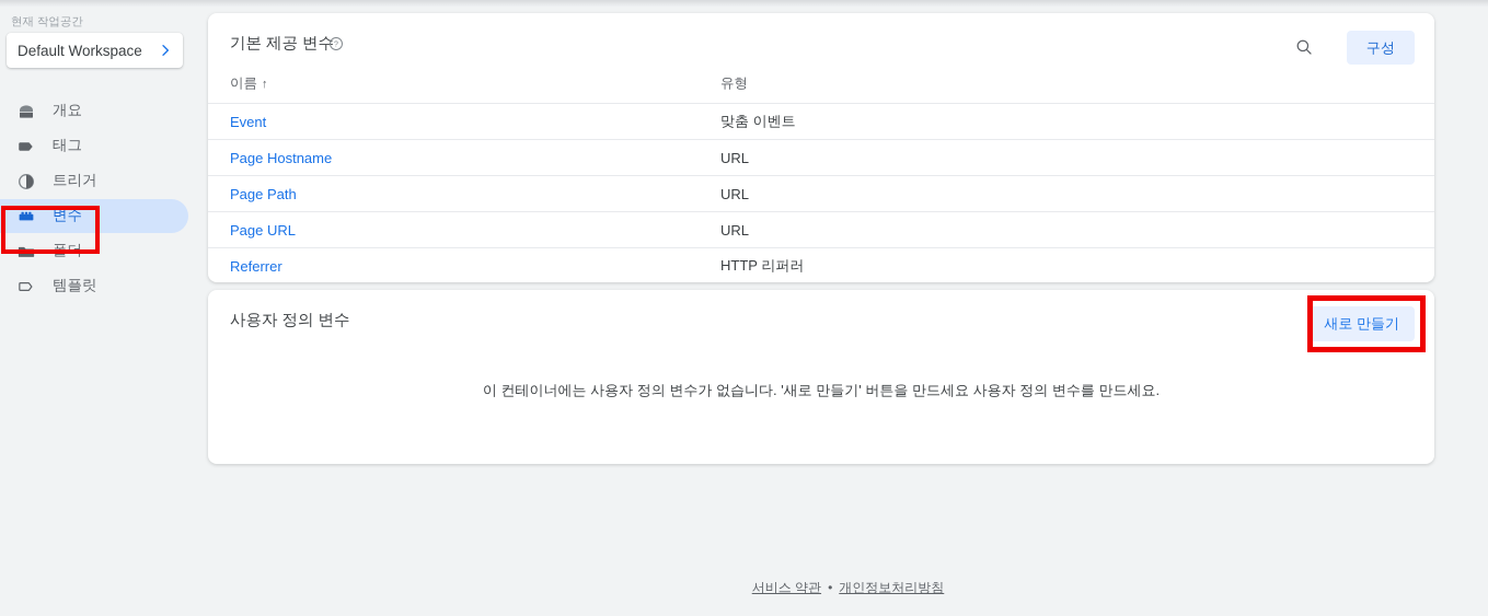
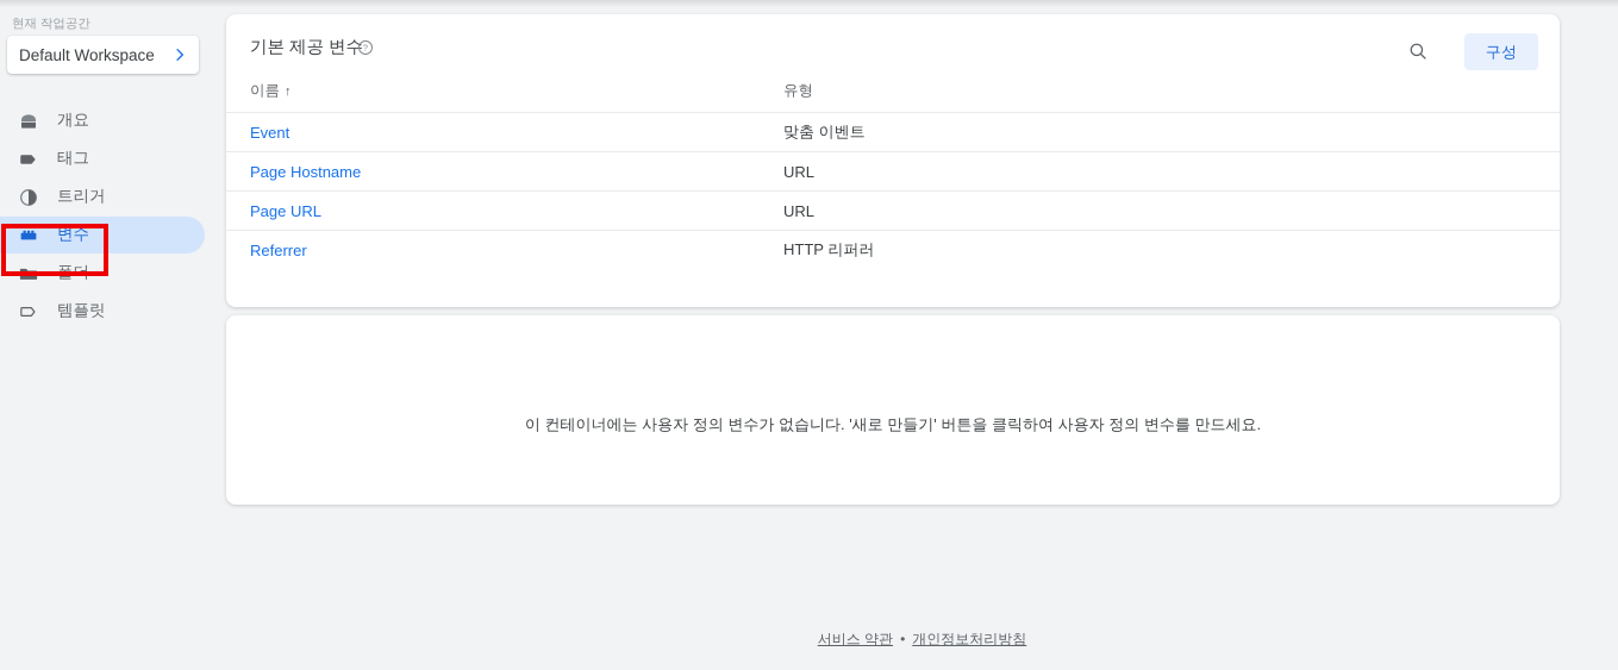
  현재 작업공간
  Default Workspace
  개요
  태그
  트리거
  변수
  폴더
  템플릿
  기본 제공 변수
  구성
  이름 ↑	유형
  Event	맞춤 이벤트
  Page Hostname	URL
- Page Path	URL
  Page URL	URL
  Referrer	HTTP 리퍼러
- 사용자 정의 변수
- 새로 만들기
- 이 컨테이너에는 사용자 정의 변수가 없습니다. '새로 만들기' 버튼을 만드세요 사용자 정의 변수를 만드세요.
+ 이 컨테이너에는 사용자 정의 변수가 없습니다. '새로 만들기' 버튼을 클릭하여 사용자 정의 변수를 만드세요.
  서비스 약관 • 개인정보처리방침
